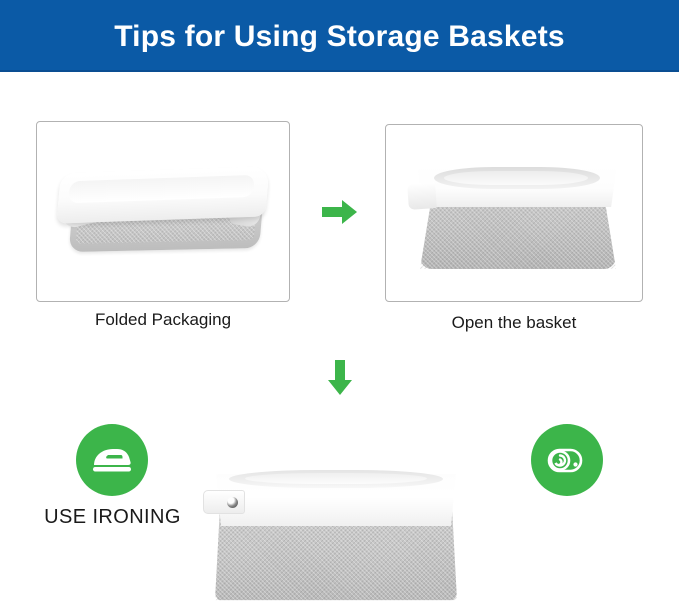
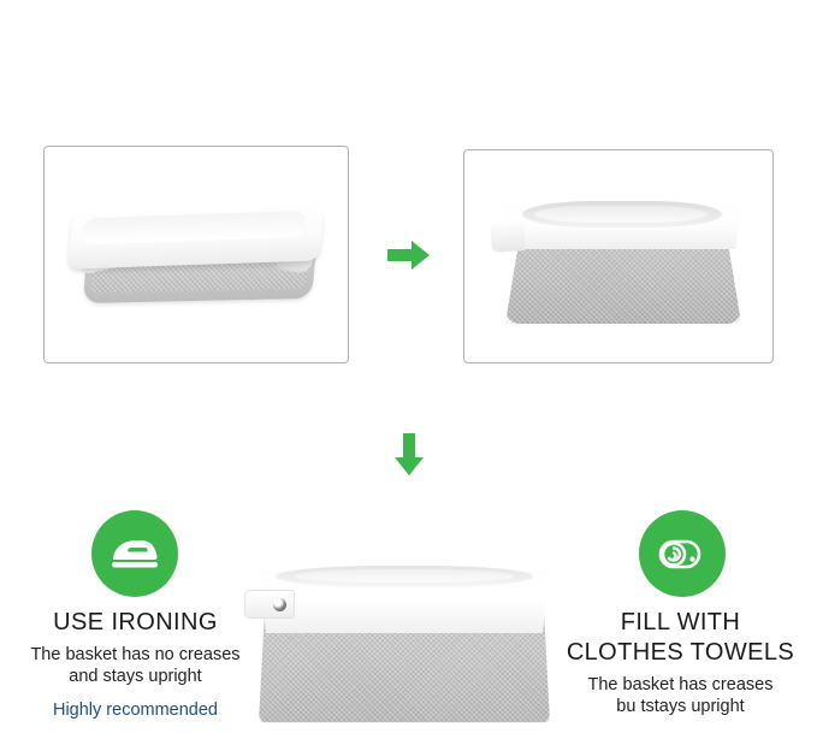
- Tips for Using Storage Baskets
- Folded Packaging
- Open the basket
  USE IRONING
+ The basket has no creases
+ and stays upright
+ Highly recommended
+ FILL WITH
+ CLOTHES TOWELS
+ The basket has creases
+ bu tstays upright
